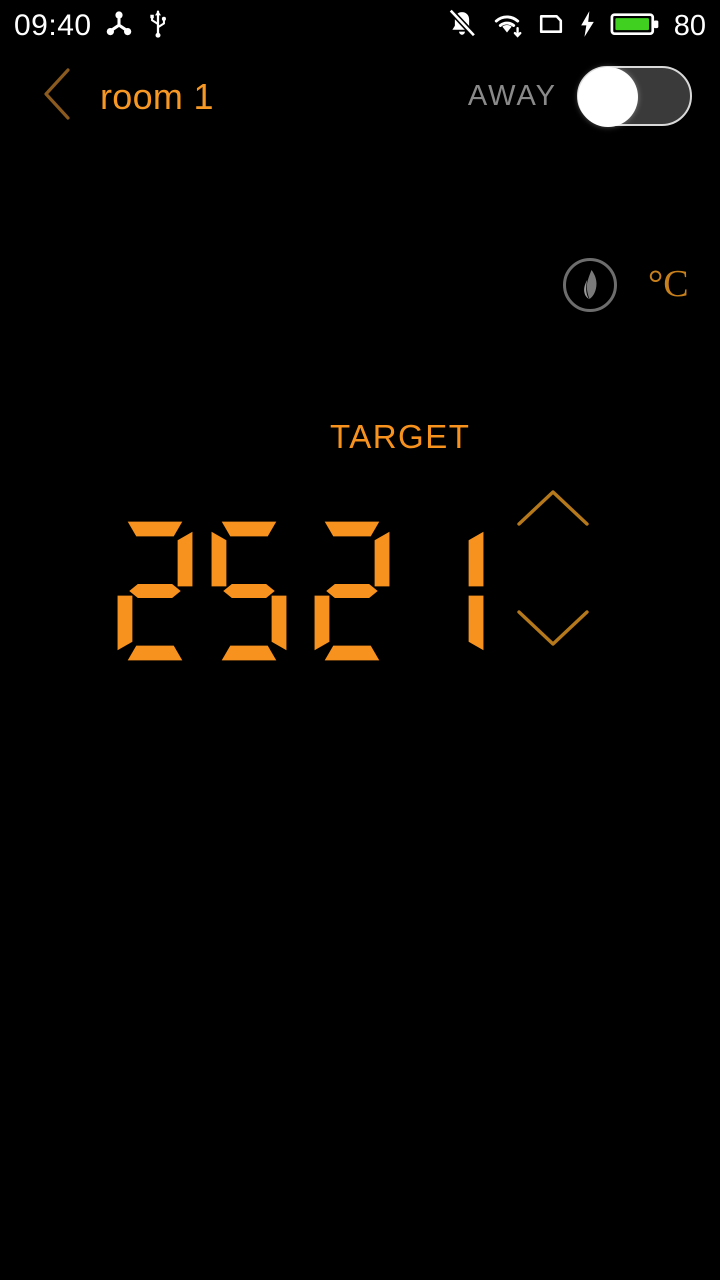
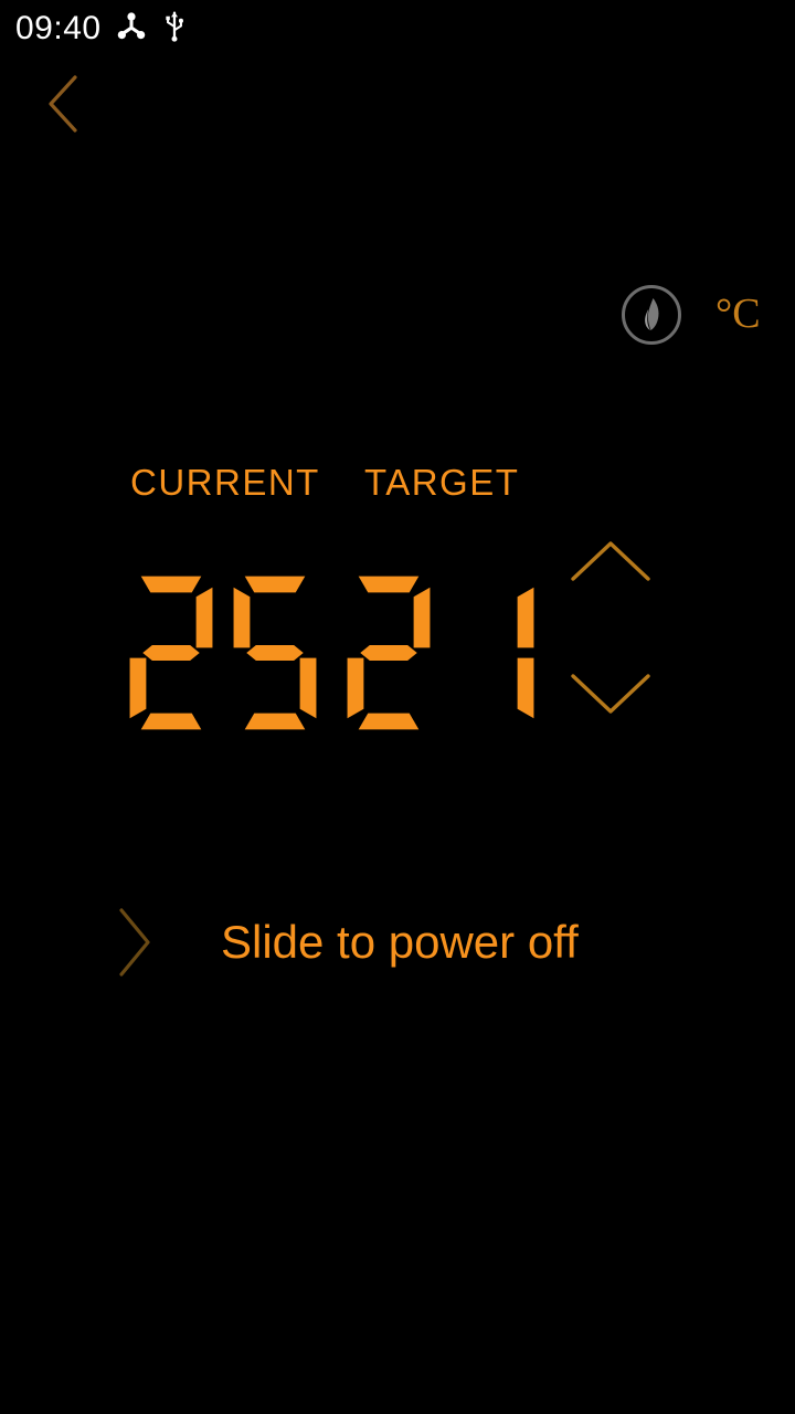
  09:40
- 80
- room 1
- AWAY
  °C
+ CURRENT
  TARGET
+ Slide to power off
